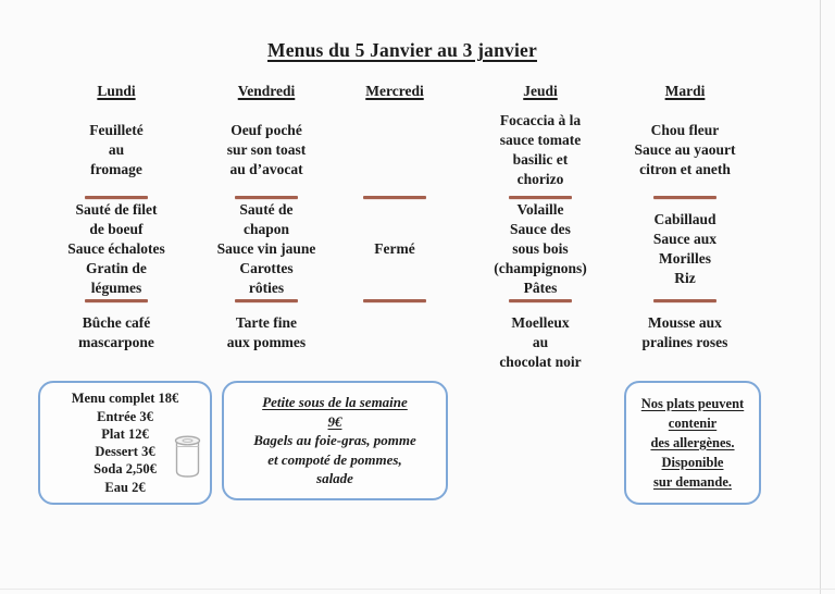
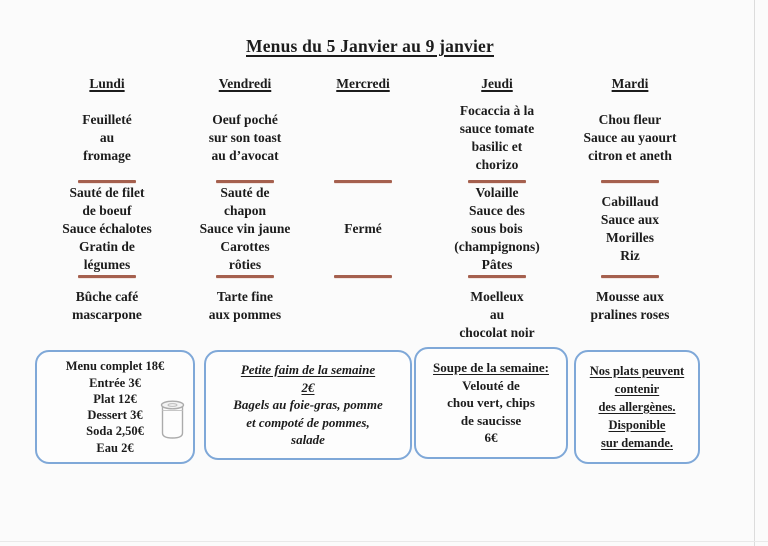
- Menus du 5 Janvier au 3 janvier
+ Menus du 5 Janvier au 9 janvier
  Lundi
  Feuilleté
  au
  fromage
  Sauté de filet
  de boeuf
  Sauce échalotes
  Gratin de
  légumes
  Bûche café
  mascarpone
  Vendredi
  Oeuf poché
  sur son toast
  au d’avocat
  Sauté de
  chapon
  Sauce vin jaune
  Carottes
  rôties
  Tarte fine
  aux pommes
  Mercredi
  Fermé
  Jeudi
  Focaccia à la
  sauce tomate
  basilic et
  chorizo
  Volaille
  Sauce des
  sous bois
  (champignons)
  Pâtes
  Moelleux
  au
  chocolat noir
  Mardi
  Chou fleur
  Sauce au yaourt
  citron et aneth
  Cabillaud
  Sauce aux
  Morilles
  Riz
  Mousse aux
  pralines roses
  Menu complet 18€
  Entrée 3€
  Plat 12€
  Dessert 3€
  Soda 2,50€
  Eau 2€
- Petite sous de la semaine
+ Petite faim de la semaine
- 9€
+ 2€
  Bagels au foie-gras, pomme
  et compoté de pommes,
  salade
+ Soupe de la semaine:
+ Velouté de
+ chou vert, chips
+ de saucisse
+ 6€
  Nos plats peuvent
  contenir
  des allergènes.
  Disponible
  sur demande.
